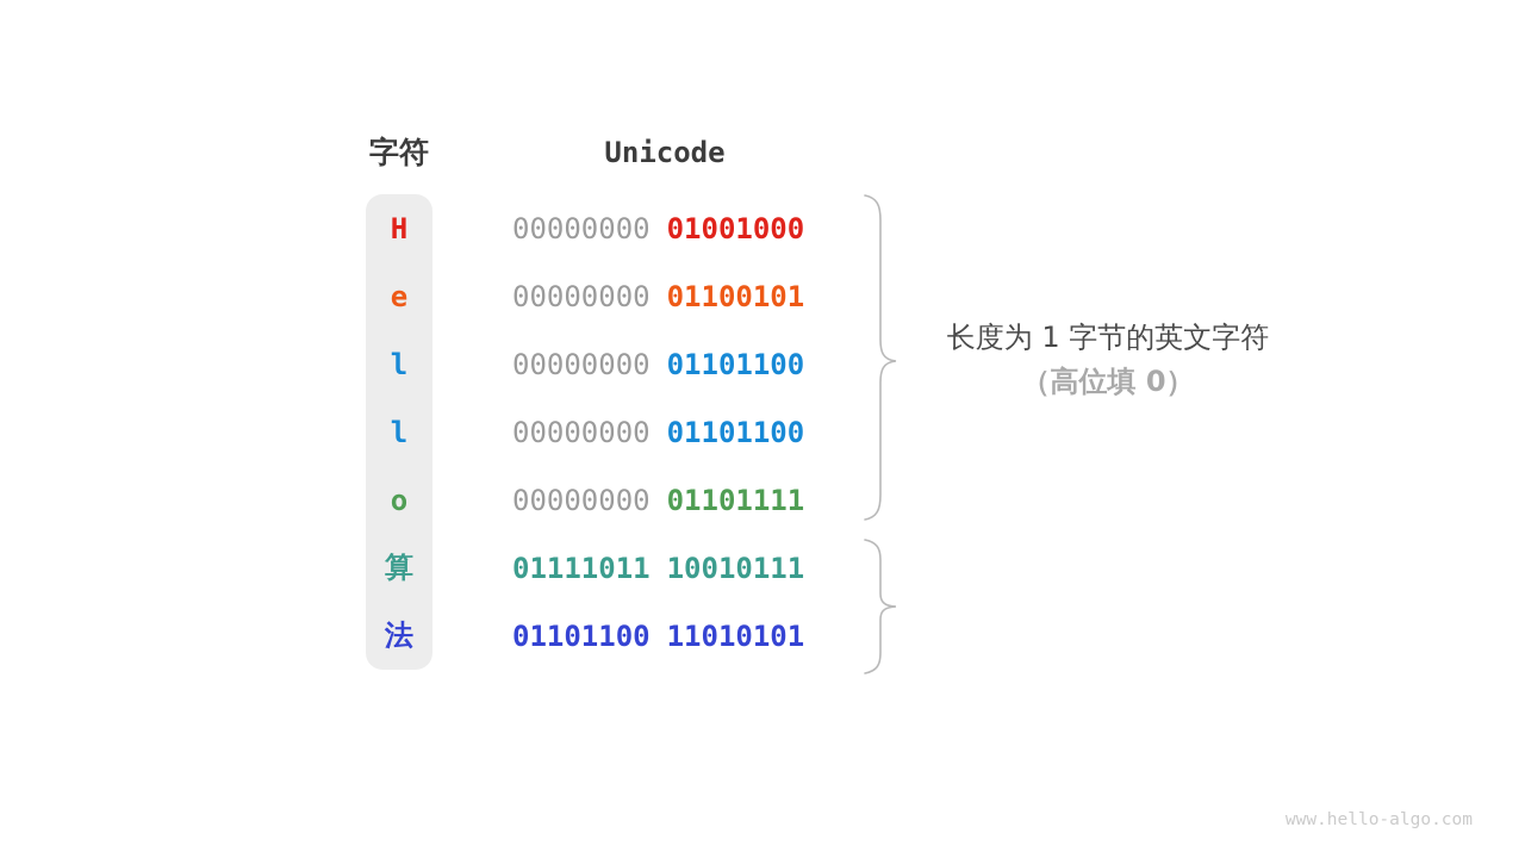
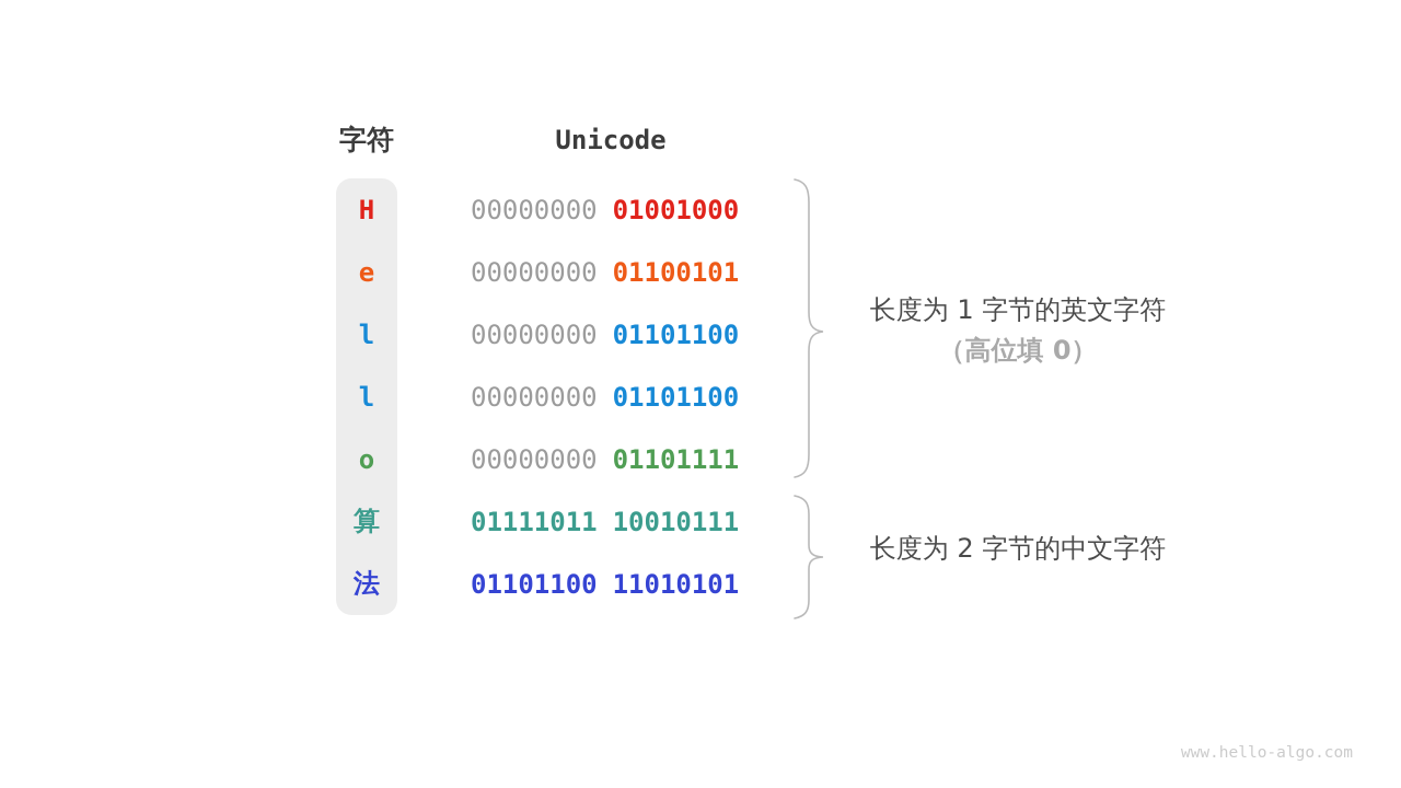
  字符
  Unicode
  H
  e
  l
  l
  o
  算
  法
  00000000
  01001000
  00000000
  01100101
  00000000
  01101100
  00000000
  01101100
  00000000
  01101111
  01111011
  10010111
  01101100
  11010101
  长度为 1 字节的英文字符
  （高位填 0）
+ 长度为 2 字节的中文字符
  www.hello-algo.com
